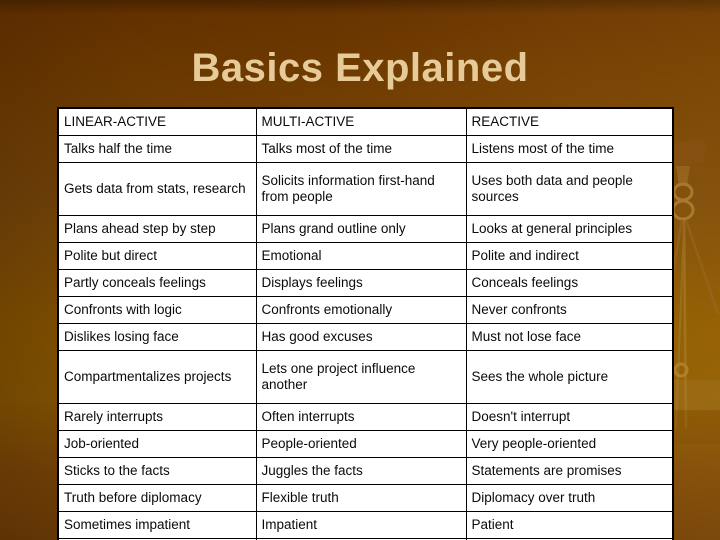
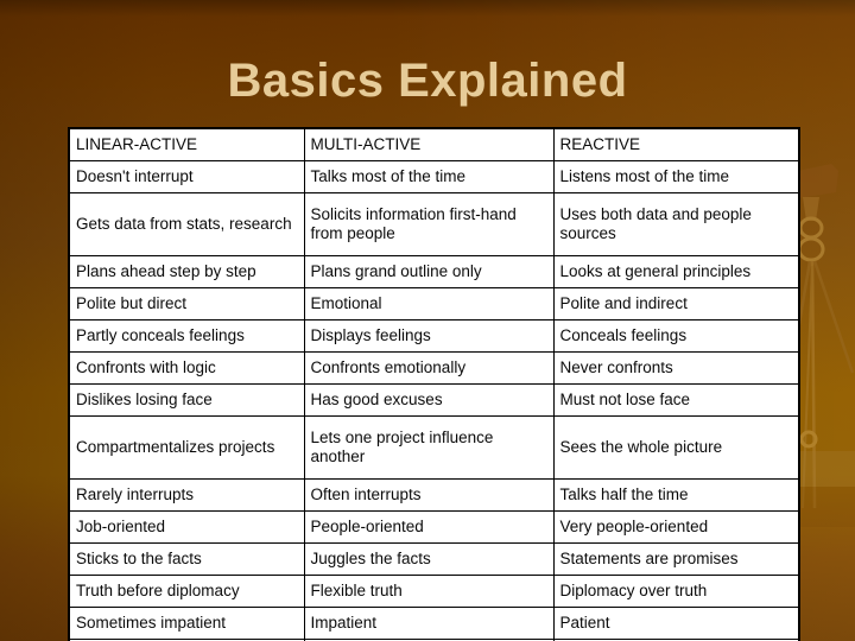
  Basics Explained
  LINEAR-ACTIVE	MULTI-ACTIVE	REACTIVE
- Talks half the time	Talks most of the time	Listens most of the time
+ Doesn't interrupt	Talks most of the time	Listens most of the time
  Gets data from stats, research	Solicits information first-hand from people	Uses both data and people sources
  Plans ahead step by step	Plans grand outline only	Looks at general principles
  Polite but direct	Emotional	Polite and indirect
  Partly conceals feelings	Displays feelings	Conceals feelings
  Confronts with logic	Confronts emotionally	Never confronts
  Dislikes losing face	Has good excuses	Must not lose face
  Compartmentalizes projects	Lets one project influence another	Sees the whole picture
- Rarely interrupts	Often interrupts	Doesn't interrupt
+ Rarely interrupts	Often interrupts	Talks half the time
  Job-oriented	People-oriented	Very people-oriented
  Sticks to the facts	Juggles the facts	Statements are promises
  Truth before diplomacy	Flexible truth	Diplomacy over truth
  Sometimes impatient	Impatient	Patient
